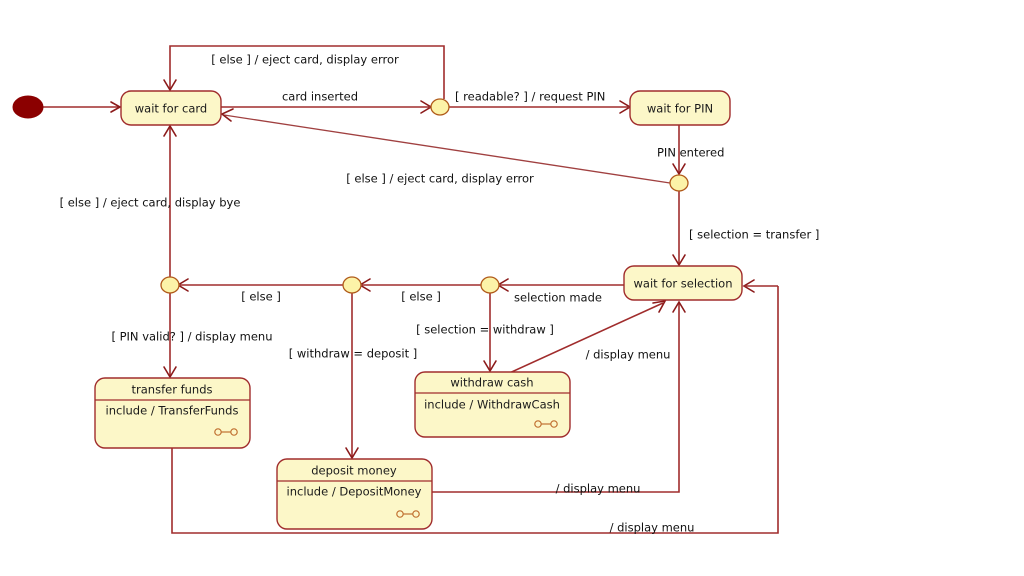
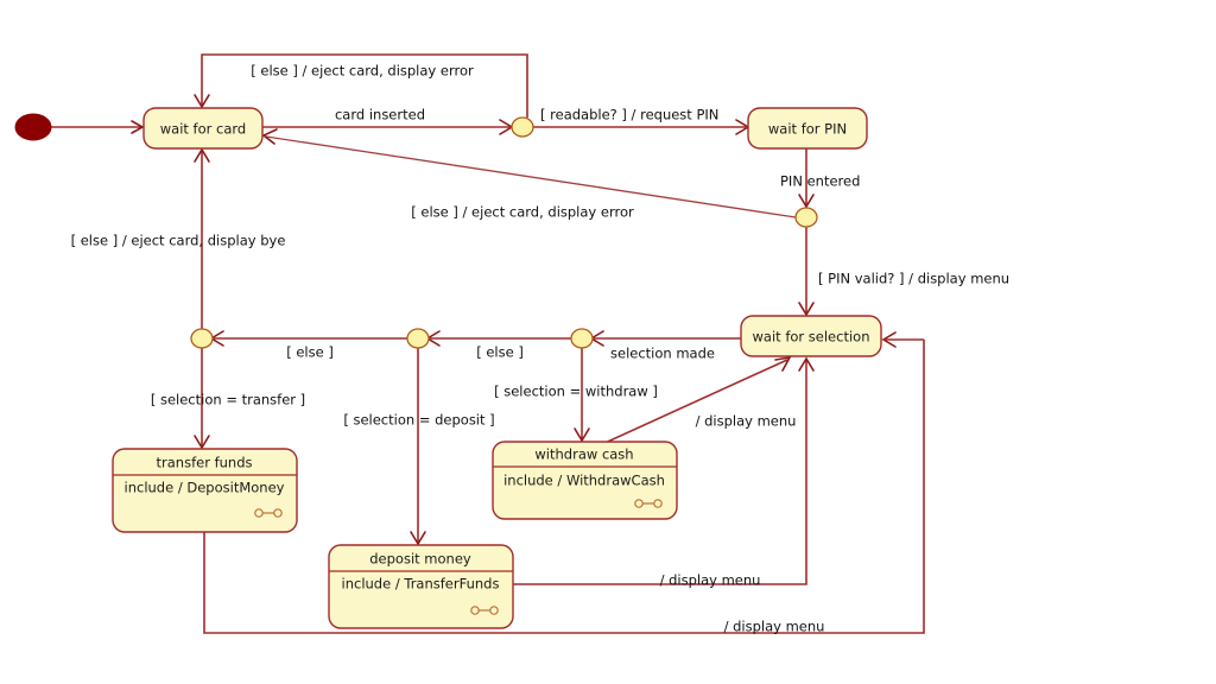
  wait for card
  wait for PIN
  wait for selection
  transfer funds
- include / TransferFunds
+ include / DepositMoney
  withdraw cash
  include / WithdrawCash
  deposit money
- include / DepositMoney
+ include / TransferFunds
  [ else ] / eject card, display error
  card inserted
  [ readable? ] / request PIN
  PIN entered
  [ else ] / eject card, display error
  [ else ] / eject card, display bye
- [ selection = transfer ]
+ [ PIN valid? ] / display menu
  [ else ]
  [ else ]
  selection made
- [ PIN valid? ] / display menu
+ [ selection = transfer ]
  [ selection = withdraw ]
- [ withdraw = deposit ]
+ [ selection = deposit ]
  / display menu
  / display menu
  / display menu
